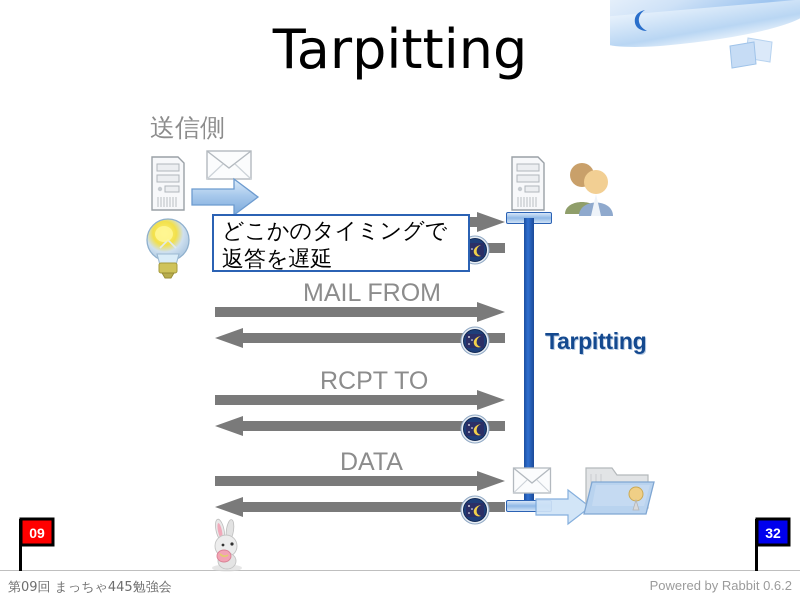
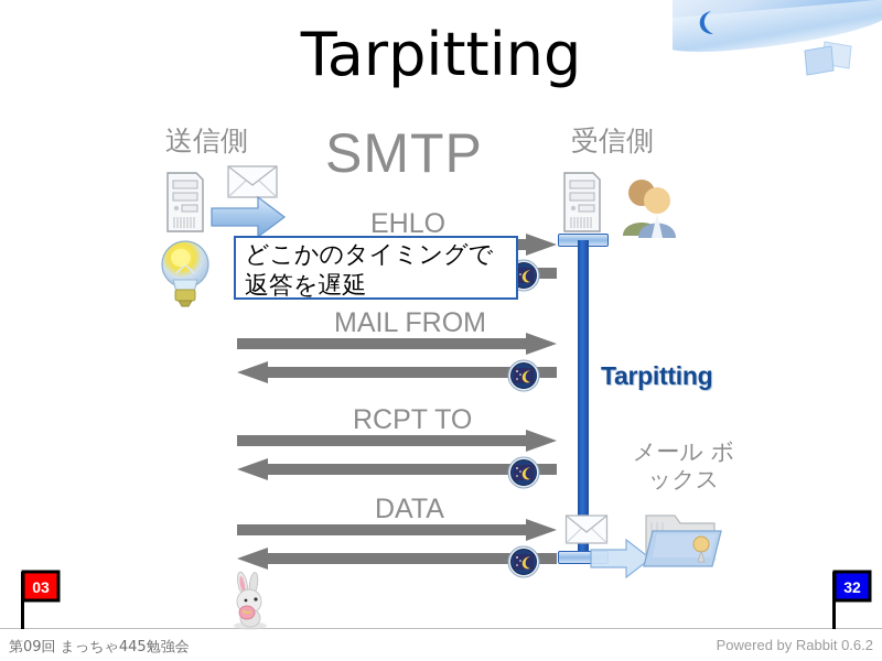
  Tarpitting
  送信側
+ 受信側
+ SMTP
  Tarpitting
+ メール ボックス
+ EHLO
  MAIL FROM
  RCPT TO
  DATA
  どこかのタイミングで
  返答を遅延
- 09
+ 03
  32
  第09回 まっちゃ445勉強会
  Powered by Rabbit 0.6.2
